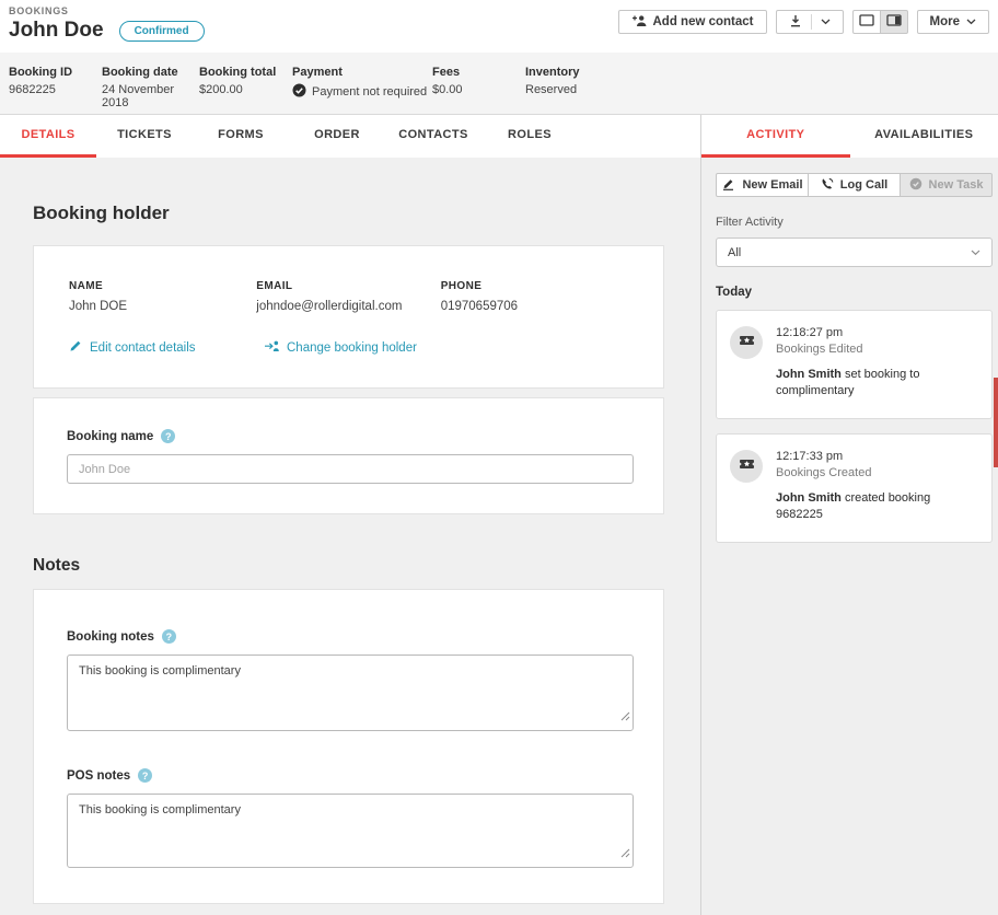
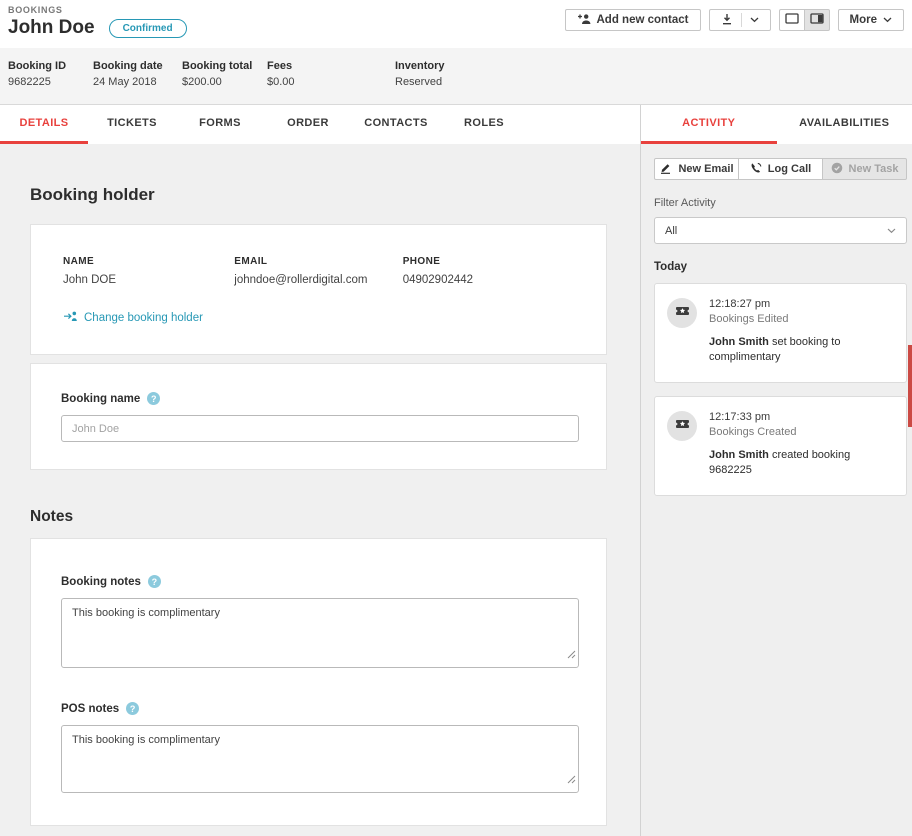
  BOOKINGS
  John Doe
  Confirmed
  Add new contact
  More
  Booking ID
  9682225
  Booking date
- 24 November 2018
+ 24 May 2018
  Booking total
  $200.00
- Payment
- Payment not required
  Fees
  $0.00
  Inventory
  Reserved
  DETAILS
  TICKETS
  FORMS
  ORDER
  CONTACTS
  ROLES
  Booking holder
  NAME
  John DOE
  EMAIL
  johndoe@rollerdigital.com
  PHONE
- 01970659706
+ 04902902442
- Edit contact details
  Change booking holder
  Booking name
  ?
  John Doe
  Notes
  Booking notes
  ?
  This booking is complimentary
  POS notes
  ?
  This booking is complimentary
  ACTIVITY
  AVAILABILITIES
  New Email
  Log Call
  New Task
  Filter Activity
  All
  Today
  12:18:27 pm
  Bookings Edited
  John Smith set booking to complimentary
  12:17:33 pm
  Bookings Created
  John Smith created booking 9682225
